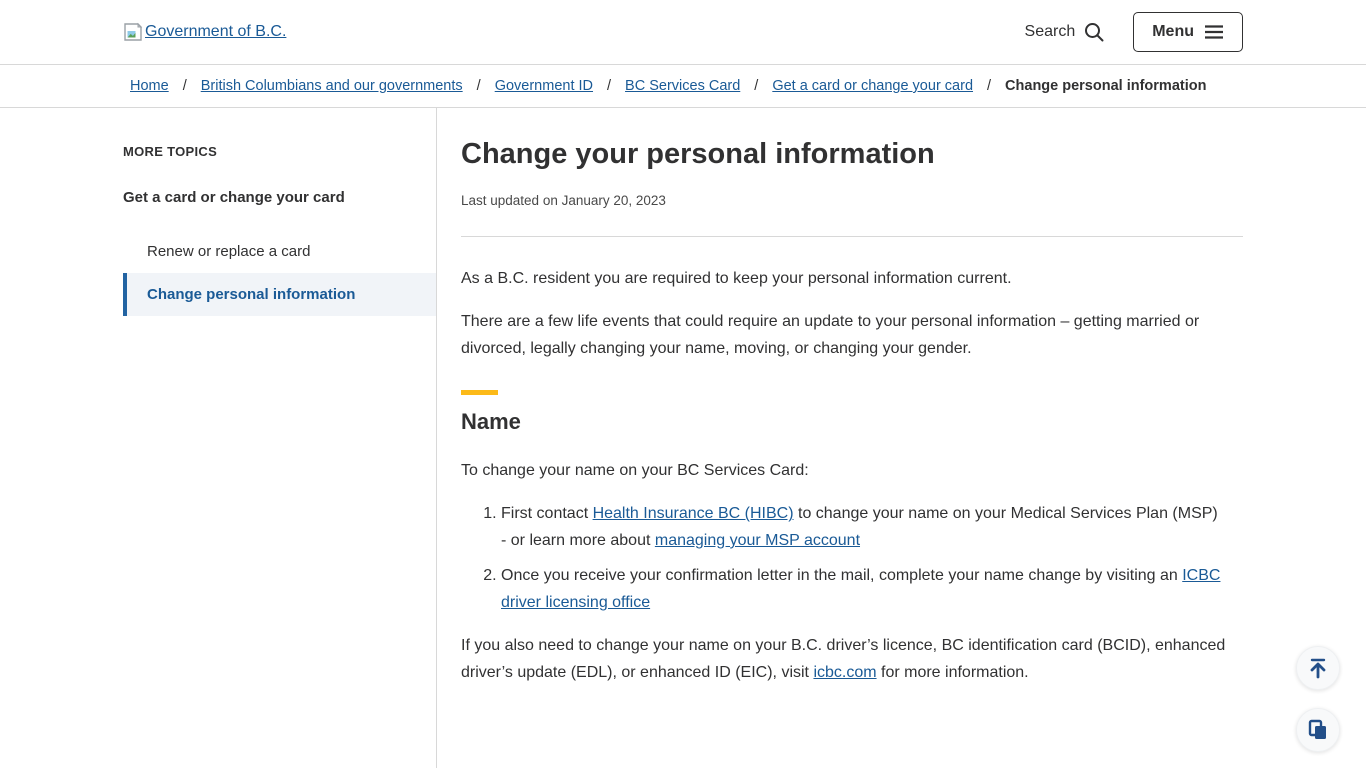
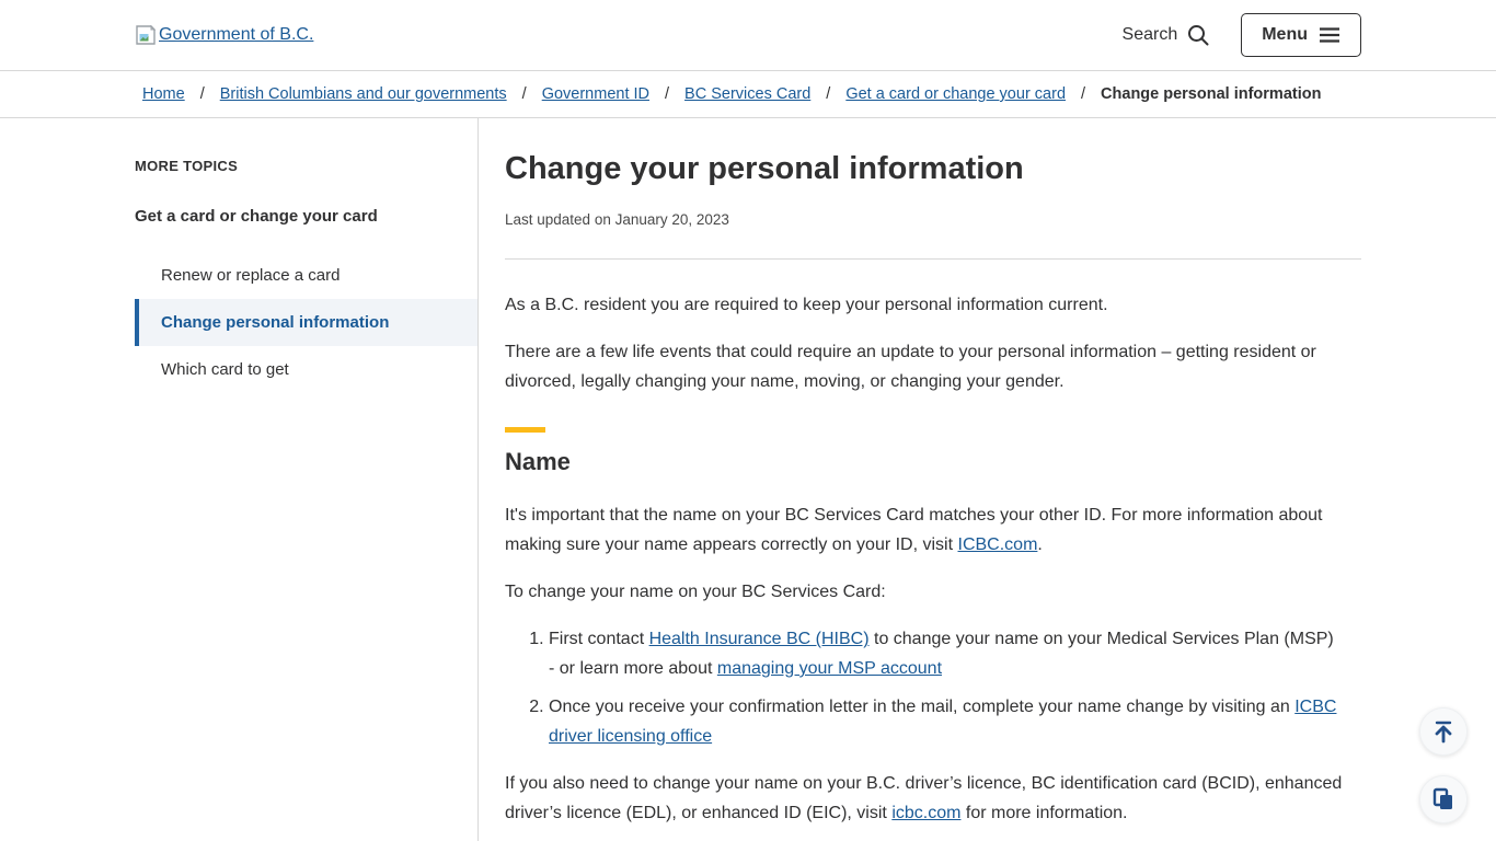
  Government of B.C.
  Search
  Menu
  Home
  /
  British Columbians and our governments
  /
  Government ID
  /
  BC Services Card
  /
  Get a card or change your card
  /
  Change personal information
  MORE TOPICS
  Get a card or change your card
  Renew or replace a card
  Change personal information
+ Which card to get
  Change your personal information
  Last updated on January 20, 2023
  As a B.C. resident you are required to keep your personal information current.
- There are a few life events that could require an update to your personal information – getting married or divorced, legally changing your name, moving, or changing your gender.
+ There are a few life events that could require an update to your personal information – getting resident or divorced, legally changing your name, moving, or changing your gender.
  Name
+ It's important that the name on your BC Services Card matches your other ID. For more information about making sure your name appears correctly on your ID, visit ICBC.com.
  To change your name on your BC Services Card:
  First contact Health Insurance BC (HIBC) to change your name on your Medical Services Plan (MSP) - or learn more about managing your MSP account
  Once you receive your confirmation letter in the mail, complete your name change by visiting an ICBC driver licensing office
- If you also need to change your name on your B.C. driver’s licence, BC identification card (BCID), enhanced driver’s update (EDL), or enhanced ID (EIC), visit icbc.com for more information.
+ If you also need to change your name on your B.C. driver’s licence, BC identification card (BCID), enhanced driver’s licence (EDL), or enhanced ID (EIC), visit icbc.com for more information.
